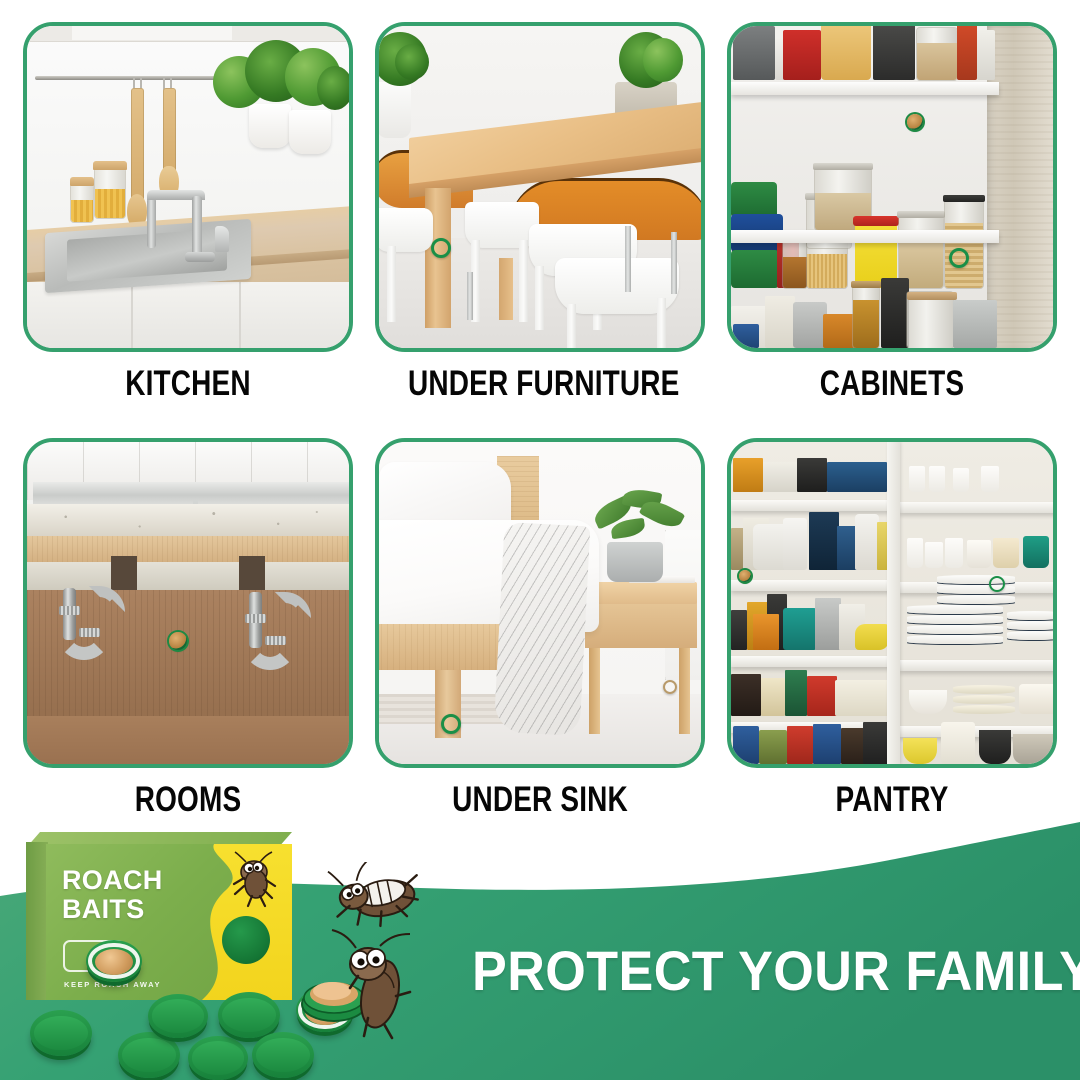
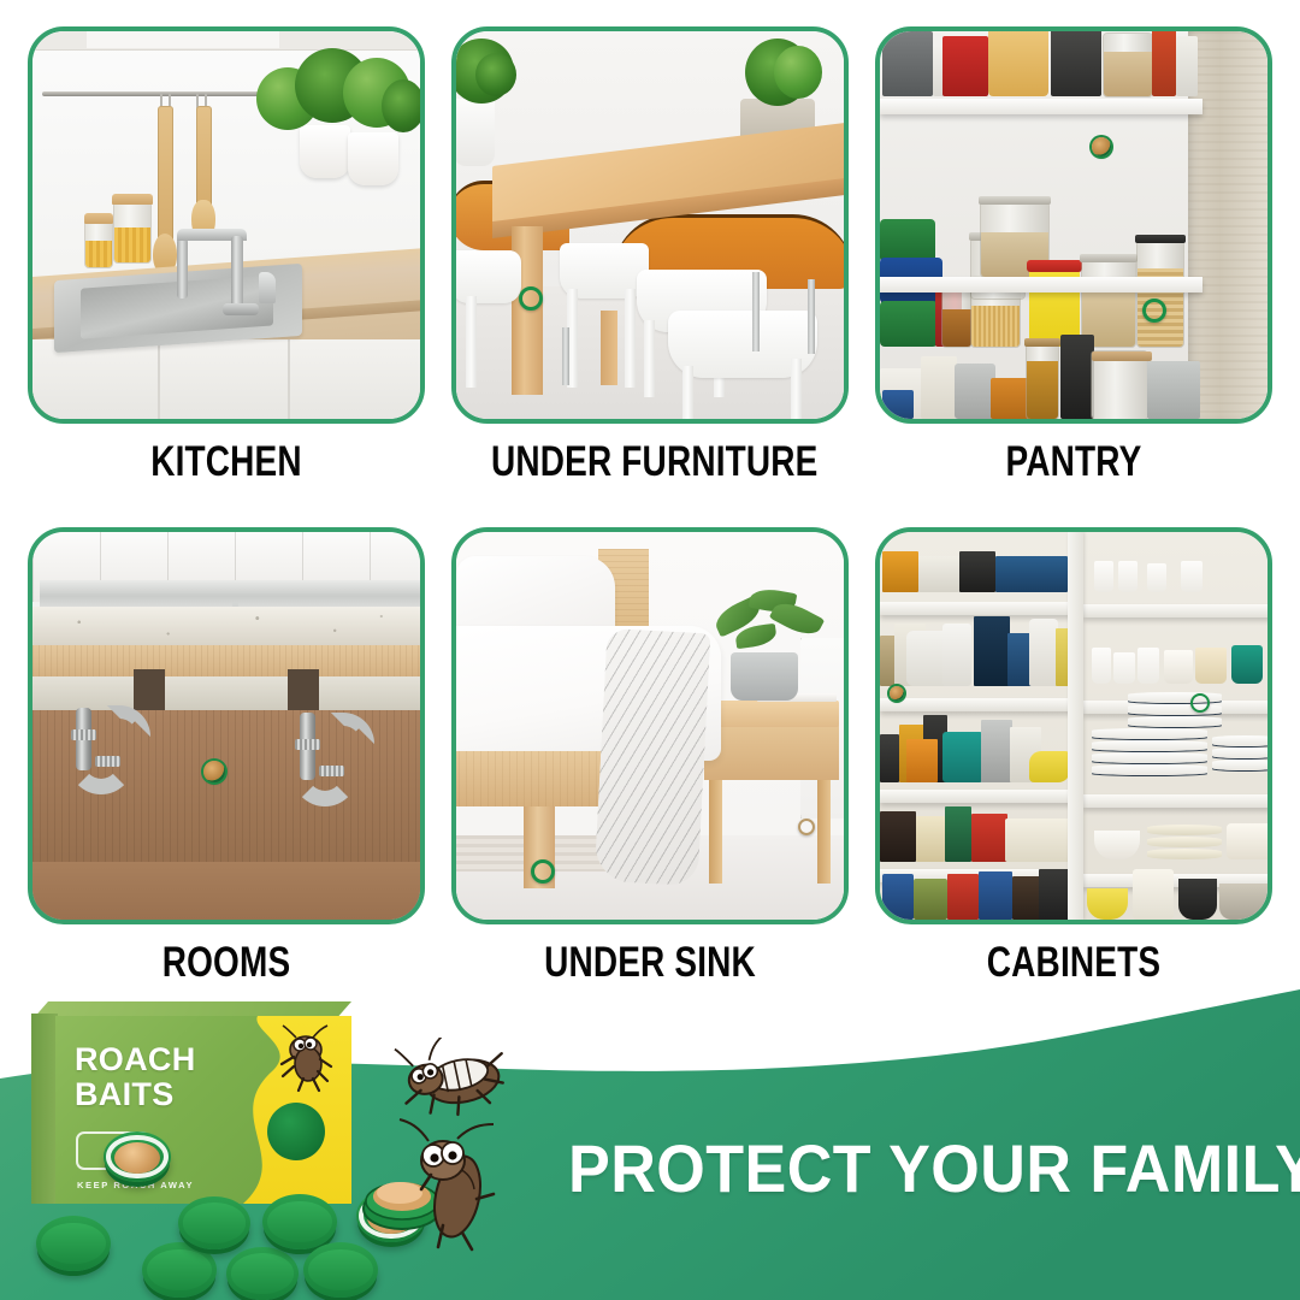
  KITCHEN
  UNDER FURNITURE
- CABINETS
+ PANTRY
  ROOMS
  UNDER SINK
- PANTRY
+ CABINETS
  PROTECT YOUR FAMILY
  ROACH
  BAITS
  KEEP ROACH AWAY
